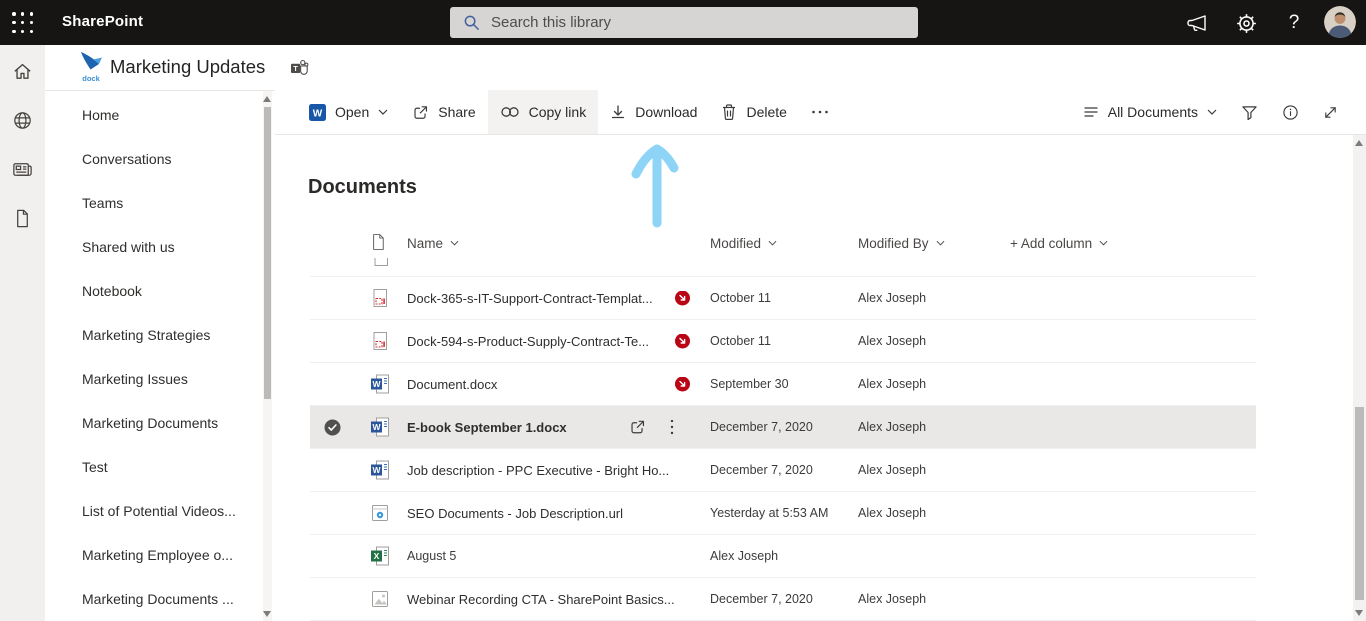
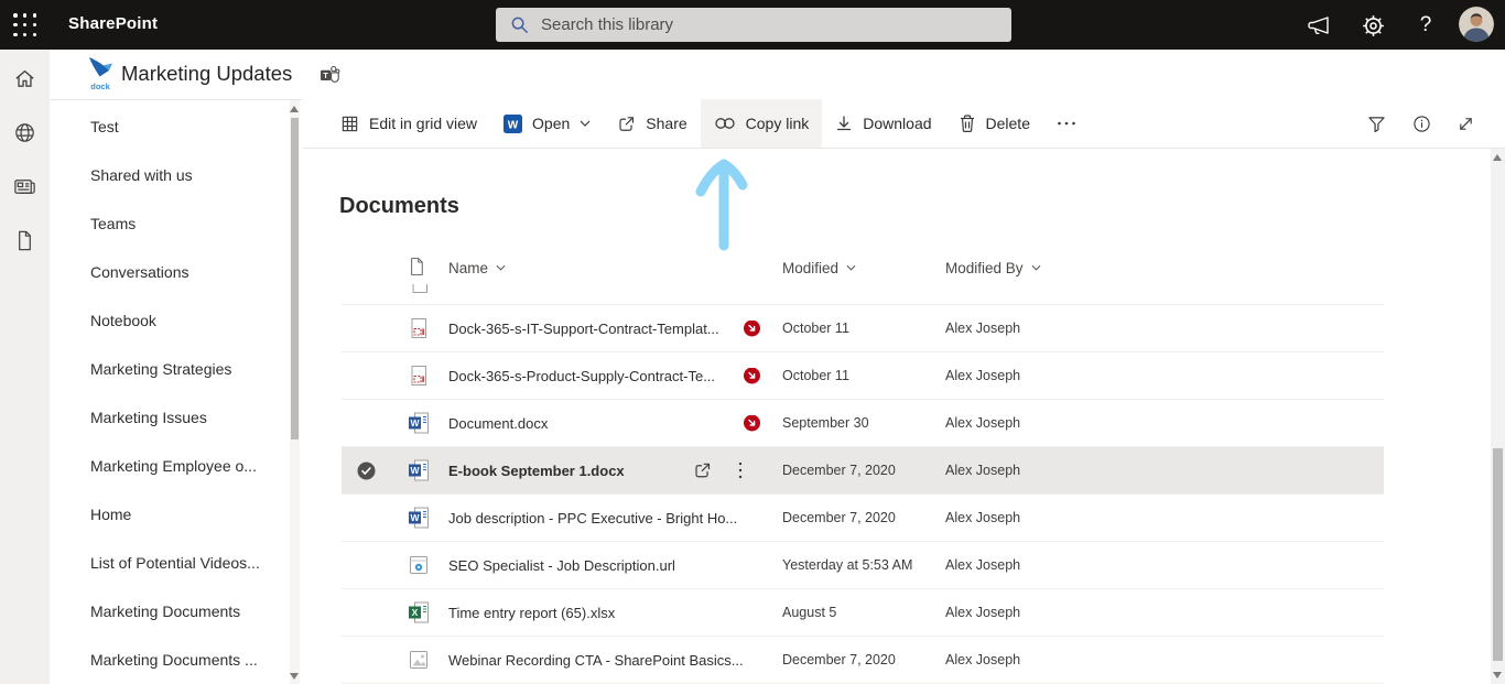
  SharePoint
  Search this library
  ?
  dock
  Marketing Updates
  T
- Home
+ Test
- Conversations
+ Shared with us
  Teams
- Shared with us
+ Conversations
  Notebook
  Marketing Strategies
  Marketing Issues
- Marketing Documents
+ Marketing Employee o...
- Test
+ Home
  List of Potential Videos...
- Marketing Employee o...
+ Marketing Documents
  Marketing Documents ...
+ Edit in grid view
  W
  Open
  Share
  Copy link
  Download
  Delete
- All Documents
  Documents
  Name
  Modified
  Modified By
- + Add column
  Dock-365-s-IT-Support-Contract-Templat...
  October 11
  Alex Joseph
- Dock-594-s-Product-Supply-Contract-Te...
+ Dock-365-s-Product-Supply-Contract-Te...
  October 11
  Alex Joseph
  W
  Document.docx
  September 30
  Alex Joseph
  W
  E-book September 1.docx
  December 7, 2020
  Alex Joseph
  W
  Job description - PPC Executive - Bright Ho...
  December 7, 2020
  Alex Joseph
- SEO Documents - Job Description.url
+ SEO Specialist - Job Description.url
  Yesterday at 5:53 AM
  Alex Joseph
  X
+ Time entry report (65).xlsx
  August 5
  Alex Joseph
  Webinar Recording CTA - SharePoint Basics...
  December 7, 2020
  Alex Joseph
